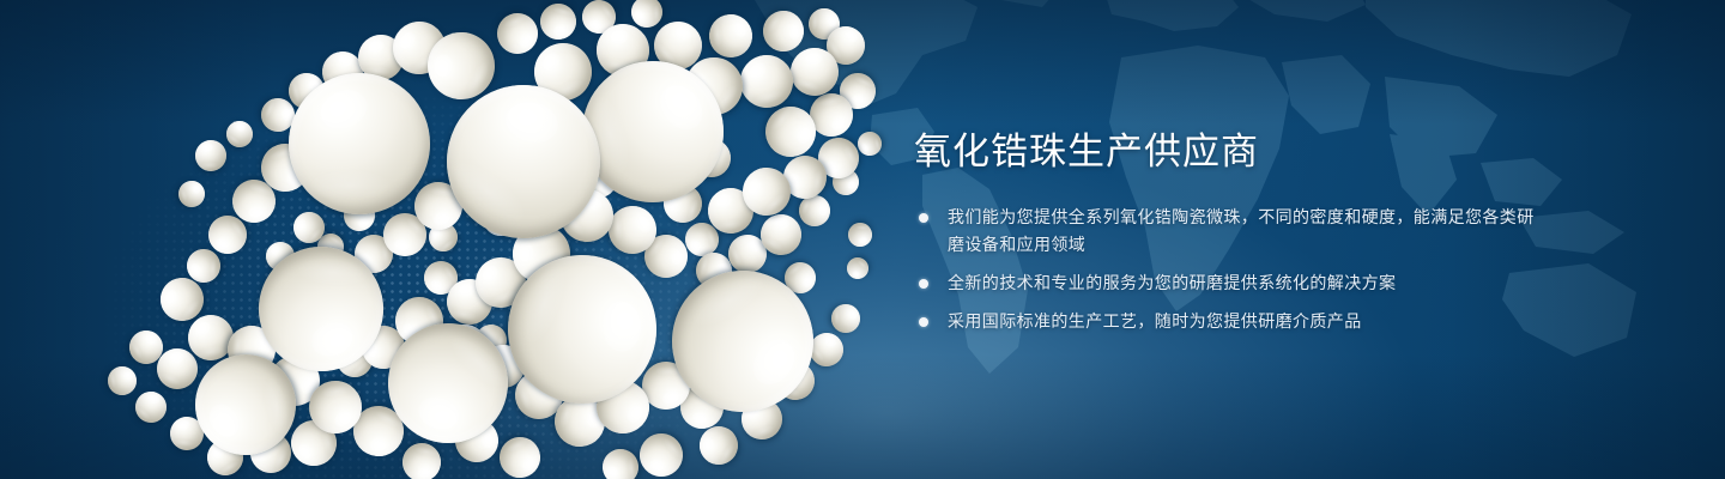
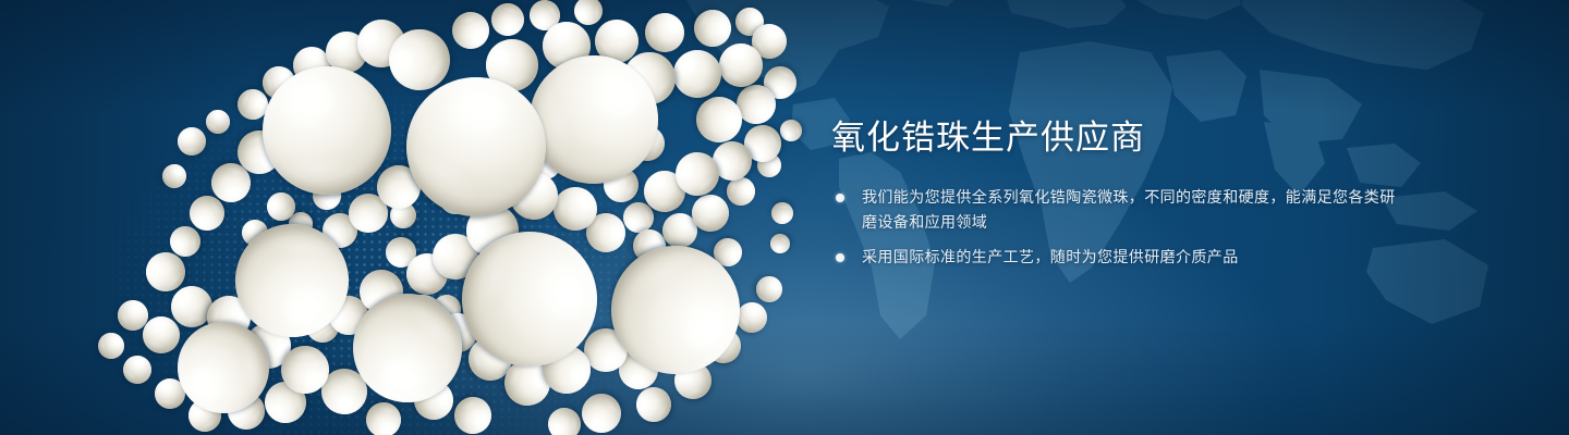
  氧化锆珠生产供应商
  我们能为您提供全系列氧化锆陶瓷微珠，不同的密度和硬度，能满足您各类研磨设备和应用领域
- 全新的技术和专业的服务为您的研磨提供系统化的解决方案
  采用国际标准的生产工艺，随时为您提供研磨介质产品
